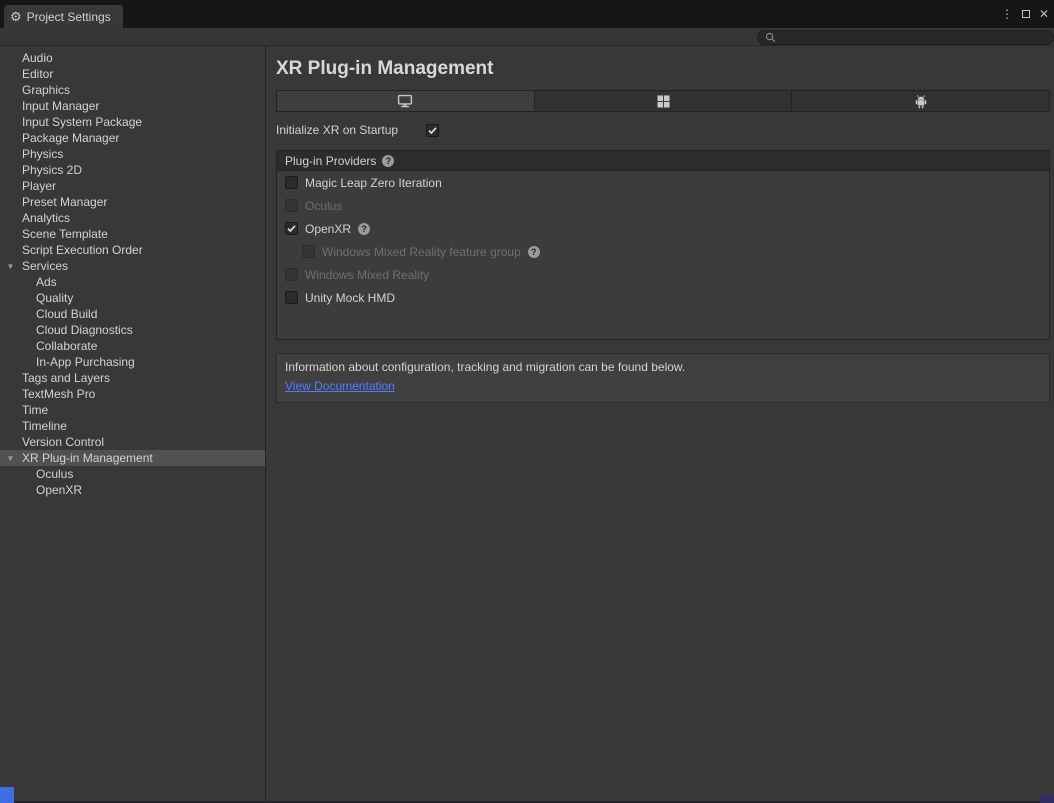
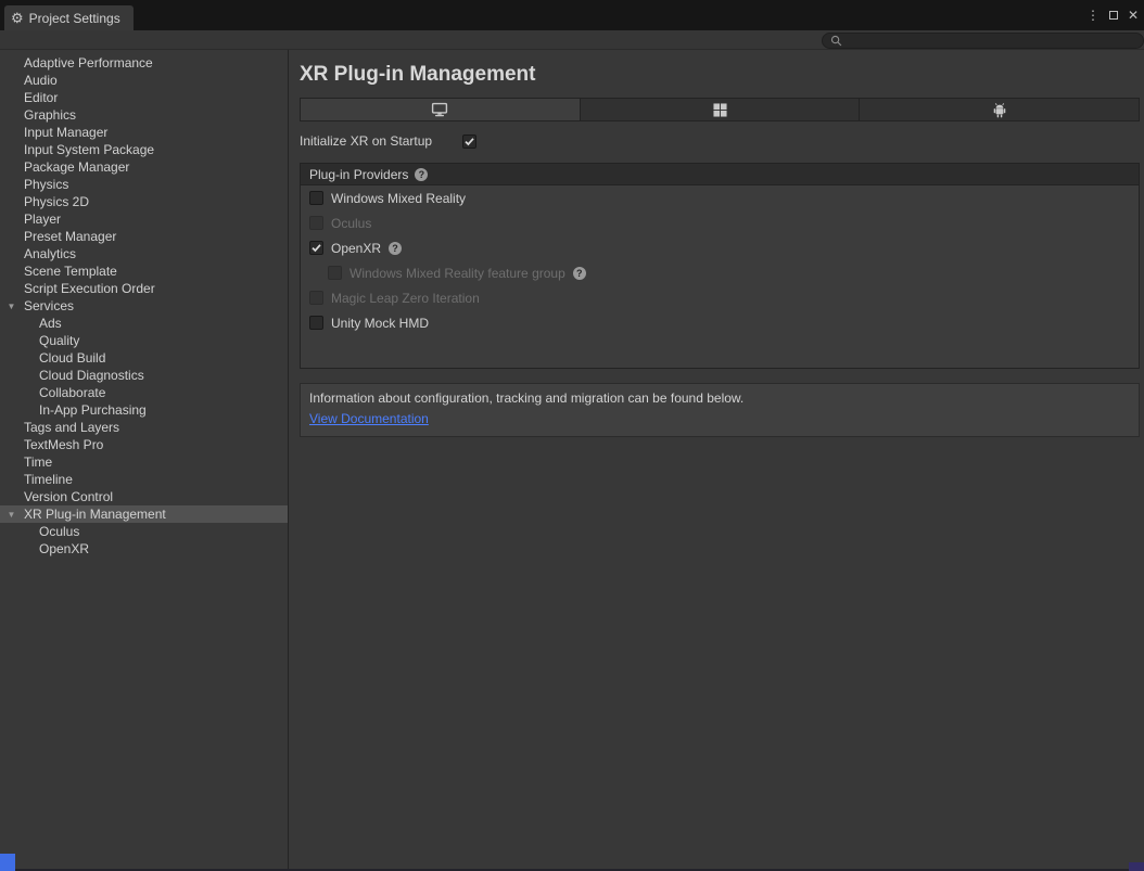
  ⚙
  Project Settings
  ⋮
  ✕
+ Adaptive Performance
  Audio
  Editor
  Graphics
  Input Manager
  Input System Package
  Package Manager
  Physics
  Physics 2D
  Player
  Preset Manager
  Analytics
  Scene Template
  Script Execution Order
  ▼
  Services
  Ads
  Quality
  Cloud Build
  Cloud Diagnostics
  Collaborate
  In-App Purchasing
  Tags and Layers
  TextMesh Pro
  Time
  Timeline
  Version Control
  ▼
  XR Plug-in Management
  Oculus
  OpenXR
  XR Plug-in Management
  Initialize XR on Startup
  Plug-in Providers
  ?
- Magic Leap Zero Iteration
+ Windows Mixed Reality
  Oculus
  OpenXR
  ?
  Windows Mixed Reality feature group
  ?
- Windows Mixed Reality
+ Magic Leap Zero Iteration
  Unity Mock HMD
  Information about configuration, tracking and migration can be found below.
  View Documentation
